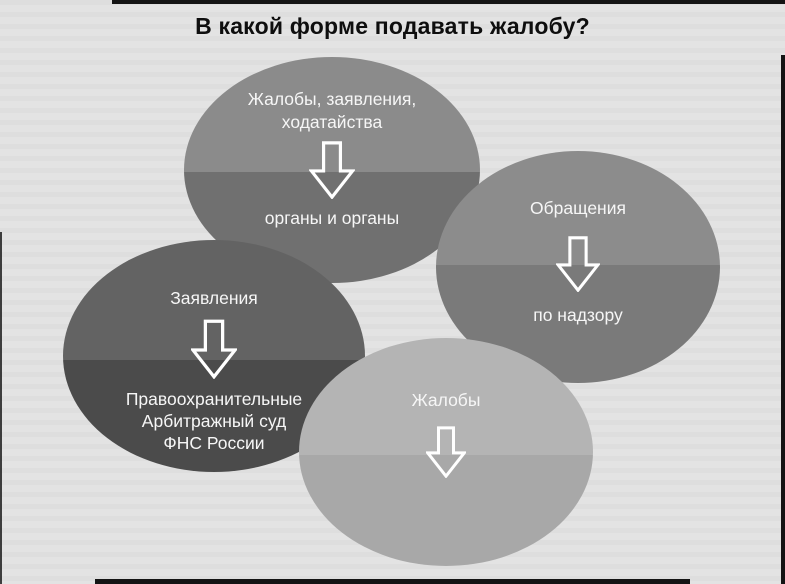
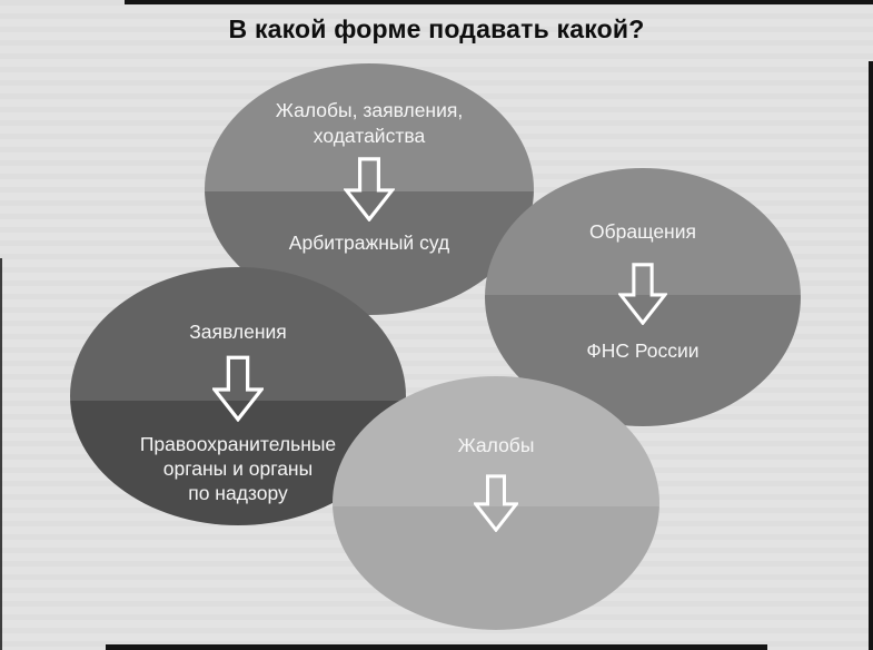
- В какой форме подавать жалобу?
+ В какой форме подавать какой?
  Жалобы, заявления,
  ходатайства
- органы и органы
+ Арбитражный суд
  Обращения
- по надзору
+ ФНС России
  Заявления
  Правоохранительные
- Арбитражный суд
+ органы и органы
- ФНС России
+ по надзору
  Жалобы
